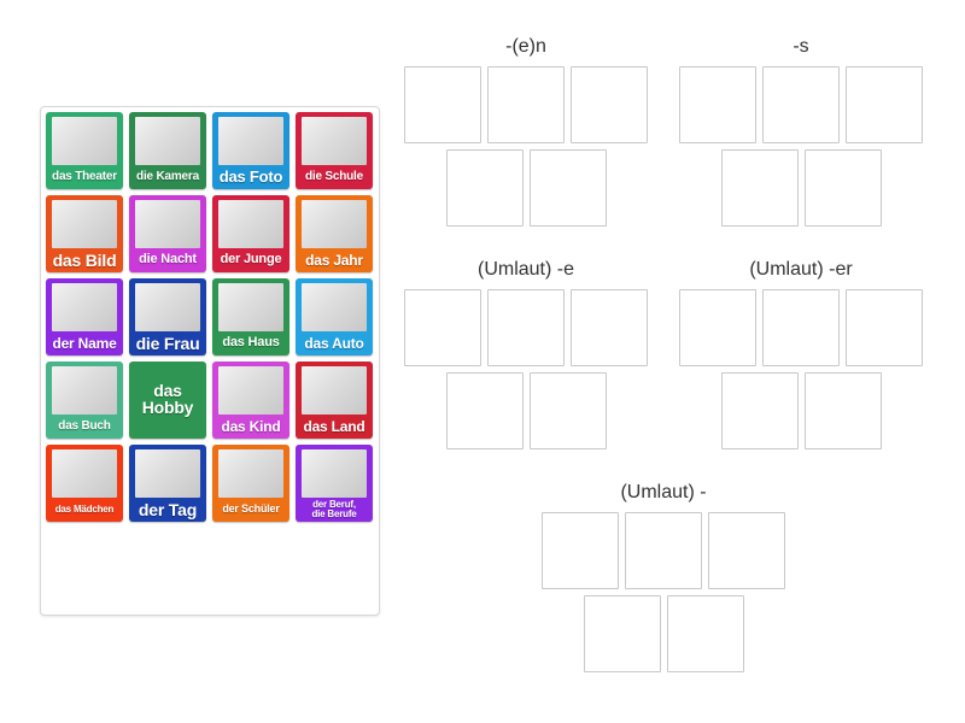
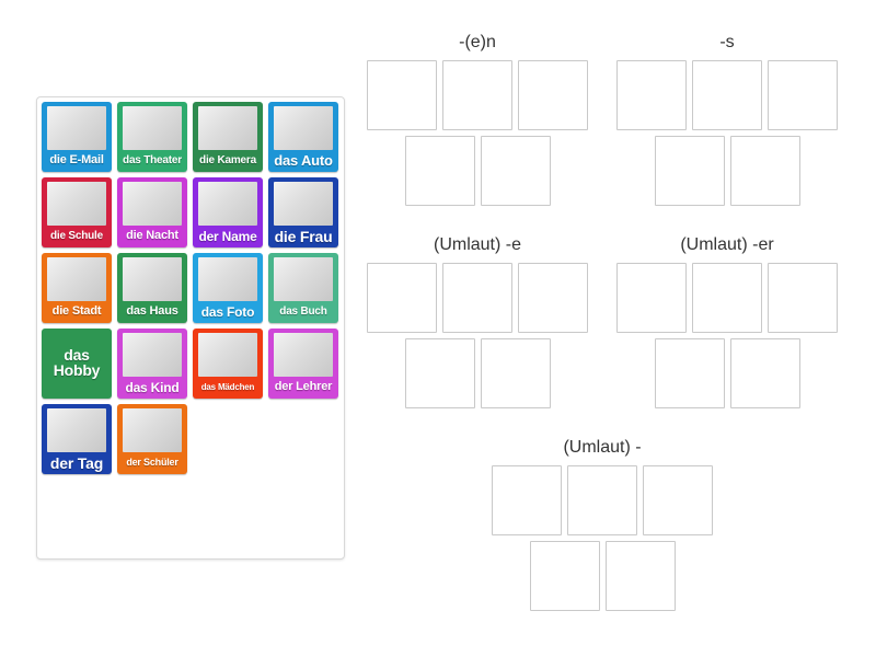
+ die E-Mail
  das Theater
  die Kamera
- das Foto
+ das Auto
  die Schule
- das Bild
  die Nacht
- der Junge
- das Jahr
  der Name
  die Frau
+ die Stadt
  das Haus
- das Auto
+ das Foto
  das Buch
  das Hobby
  das Kind
- das Land
  das Mädchen
+ der Lehrer
  der Tag
  der Schüler
- der Beruf,
- die Berufe
  -(e)n
  -s
  (Umlaut) -e
  (Umlaut) -er
  (Umlaut) -
